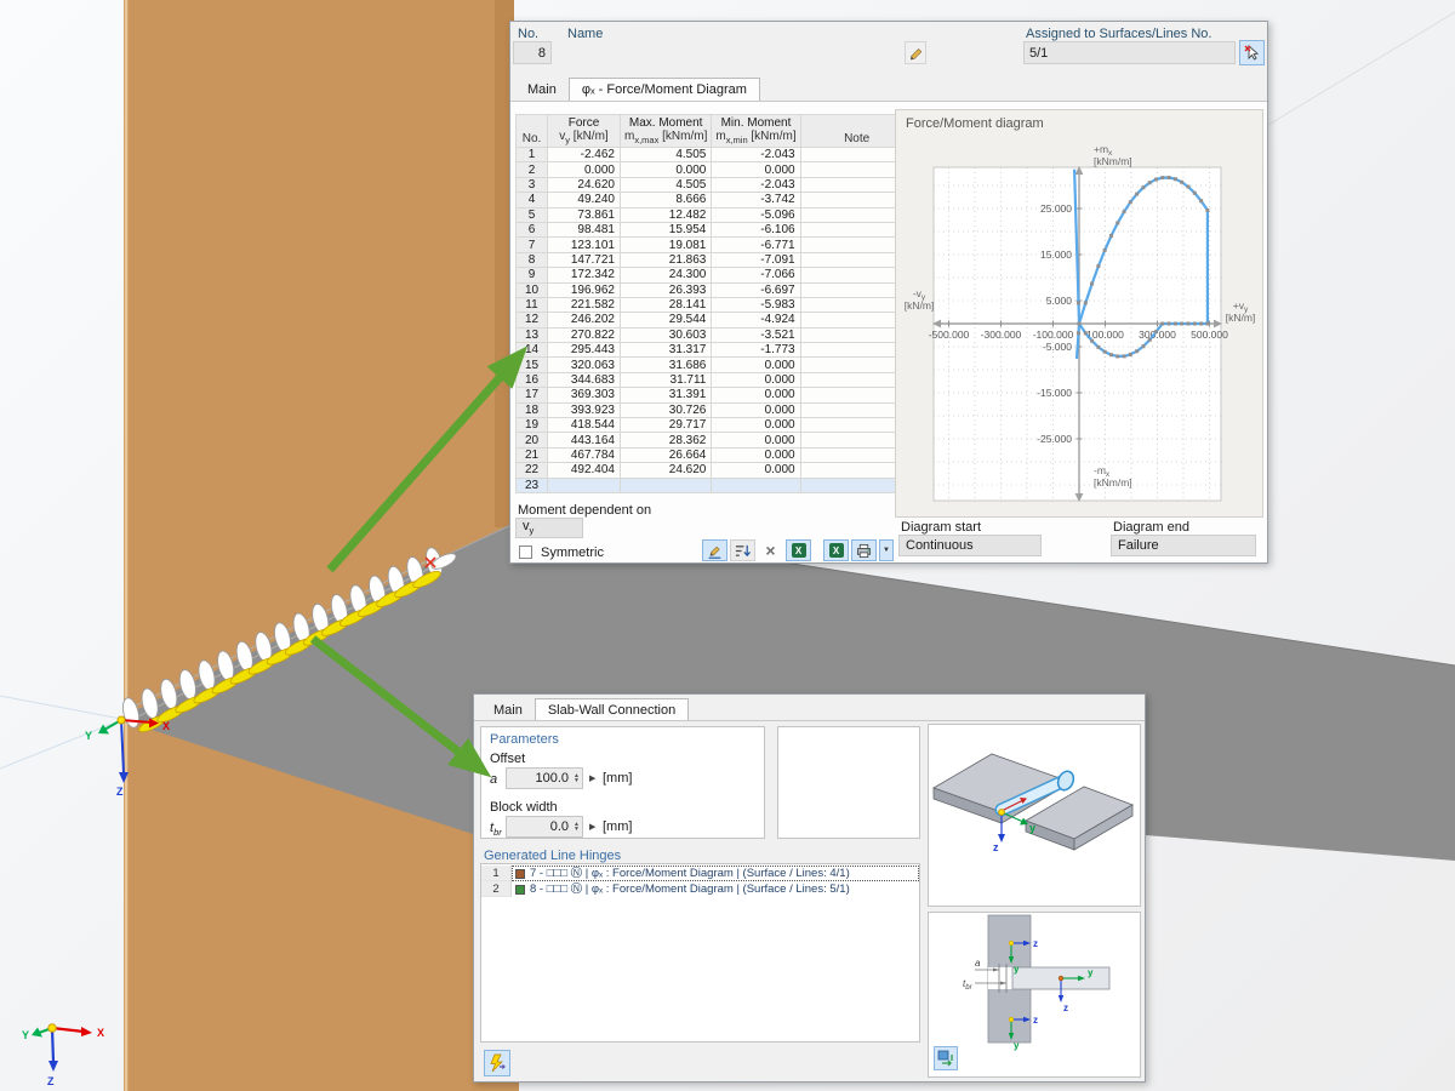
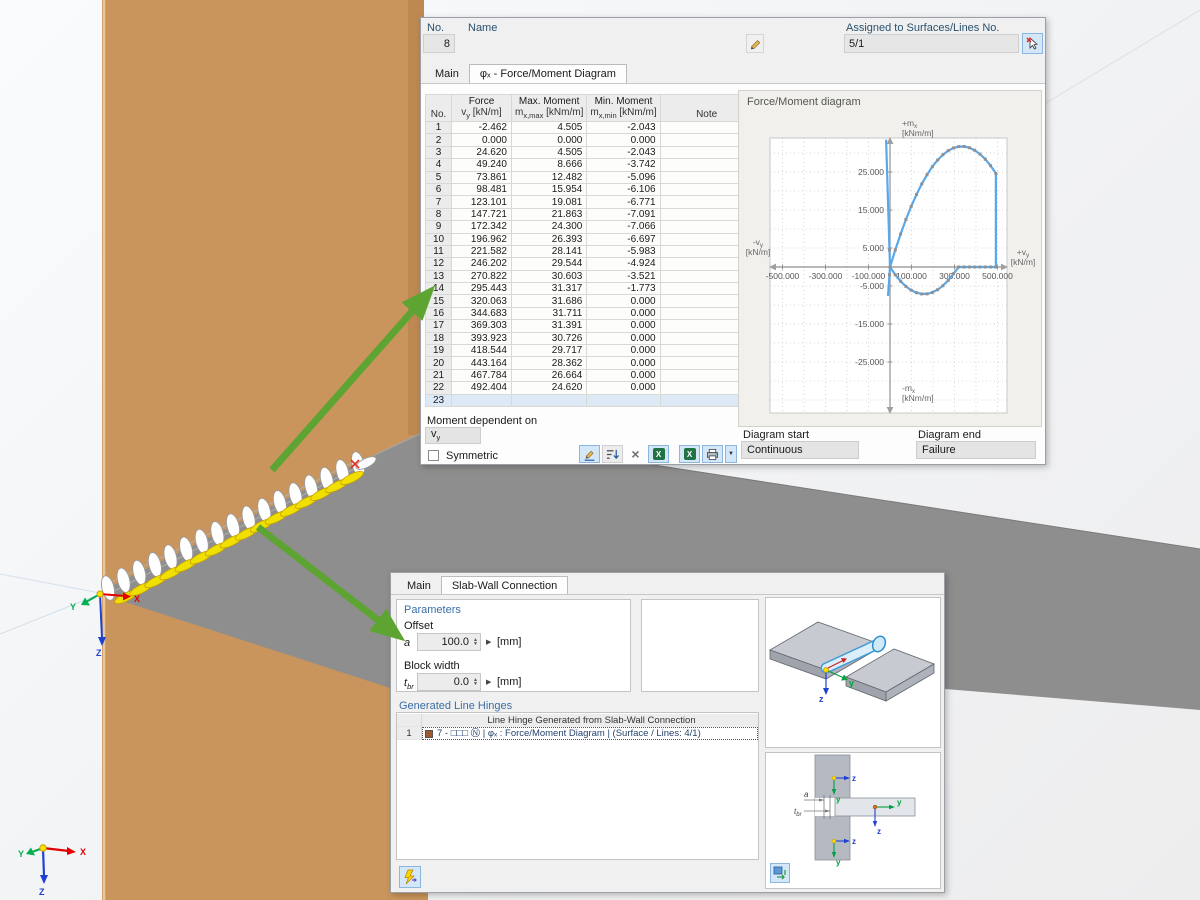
  X
  Y
  Z
  X
  Y
  Z
  No.
  8
  Name
  Assigned to Surfaces/Lines No.
  5/1
  Main
  φₓ - Force/Moment Diagram
  No.	Forcevy [kN/m]	Max. Momentmx,max [kNm/m]	Min. Momentmx,min [kNm/m]	Note
  1	-2.462	4.505	-2.043
  2	0.000	0.000	0.000
  3	24.620	4.505	-2.043
  4	49.240	8.666	-3.742
  5	73.861	12.482	-5.096
  6	98.481	15.954	-6.106
  7	123.101	19.081	-6.771
  8	147.721	21.863	-7.091
  9	172.342	24.300	-7.066
  10	196.962	26.393	-6.697
  11	221.582	28.141	-5.983
  12	246.202	29.544	-4.924
  13	270.822	30.603	-3.521
  14	295.443	31.317	-1.773
  15	320.063	31.686	0.000
  16	344.683	31.711	0.000
  17	369.303	31.391	0.000
  18	393.923	30.726	0.000
  19	418.544	29.717	0.000
  20	443.164	28.362	0.000
  21	467.784	26.664	0.000
  22	492.404	24.620	0.000
  23
  Moment dependent on
  vy
  Symmetric
  ×
  X
  X
  Force/Moment diagram
  -500.000
  -300.000
  -100.000
  100.000
  30.000
  500.000
  25.000
  15.000
  5.000
  -5.000
  -15.000
  -25.000
  [kNm/m]
  [kNm/m]
  [kN/m]
  [kN/m]
  Diagram start
  Continuous
  Diagram end
  Failure
  Main
  Slab-Wall Connection
  Parameters
  Offset
  a
  100.0
  [mm]
  Block width
  tbr
  0.0
  [mm]
  Generated Line Hinges
+ Line Hinge Generated from Slab-Wall Connection
  1
  7 - □□□ Ⓝ | φₓ : Force/Moment Diagram | (Surface / Lines: 4/1)
- 2
- 8 - □□□ Ⓝ | φₓ : Force/Moment Diagram | (Surface / Lines: 5/1)
  y
  z
  a
  z
  y
  y
  z
  z
  y
